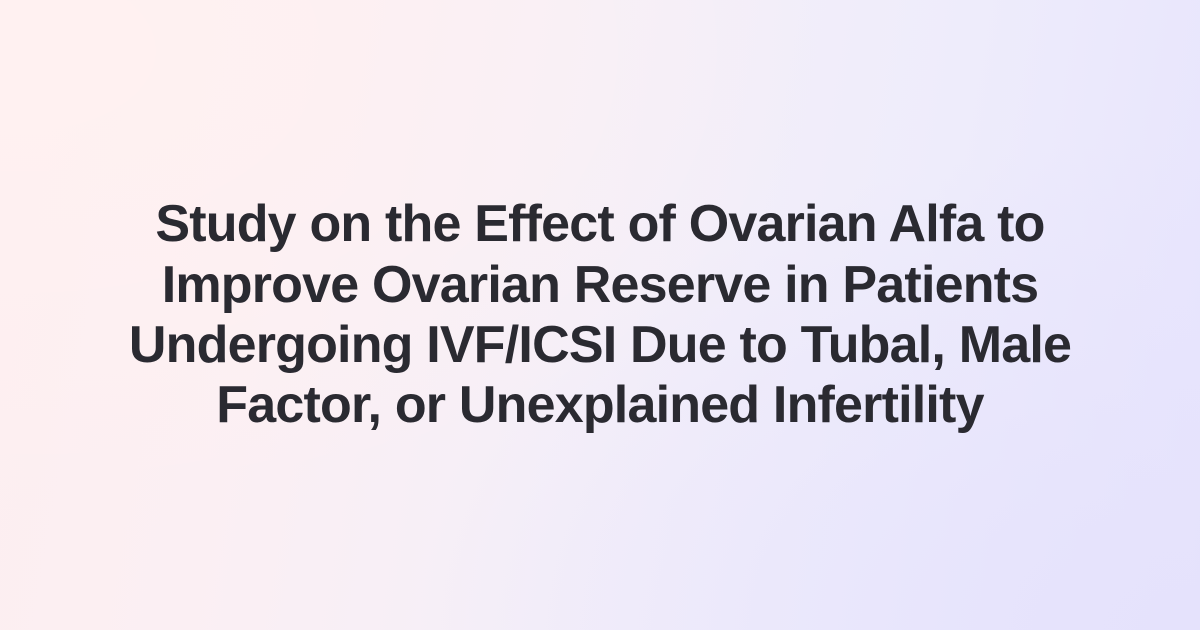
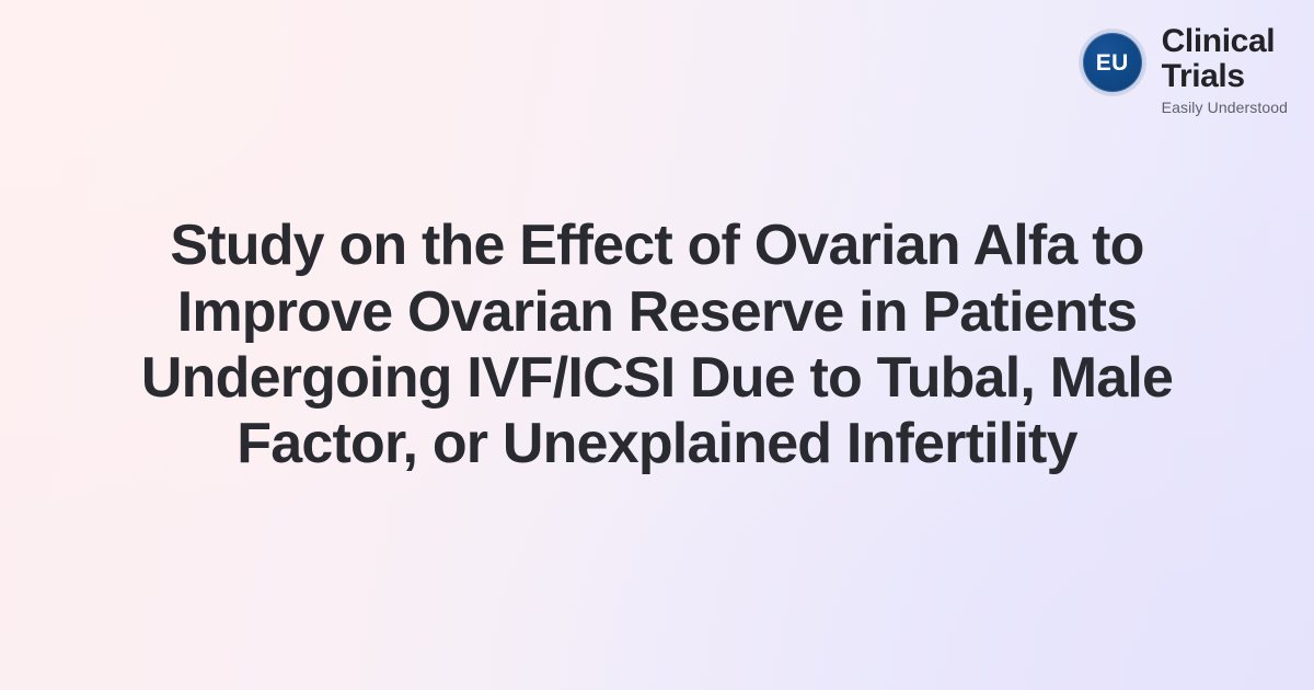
+ EU
+ Clinical
+ Trials
+ Easily Understood
  Study on the Effect of Ovarian Alfa to Improve Ovarian Reserve in Patients Undergoing IVF/ICSI Due to Tubal, Male Factor, or Unexplained Infertility
